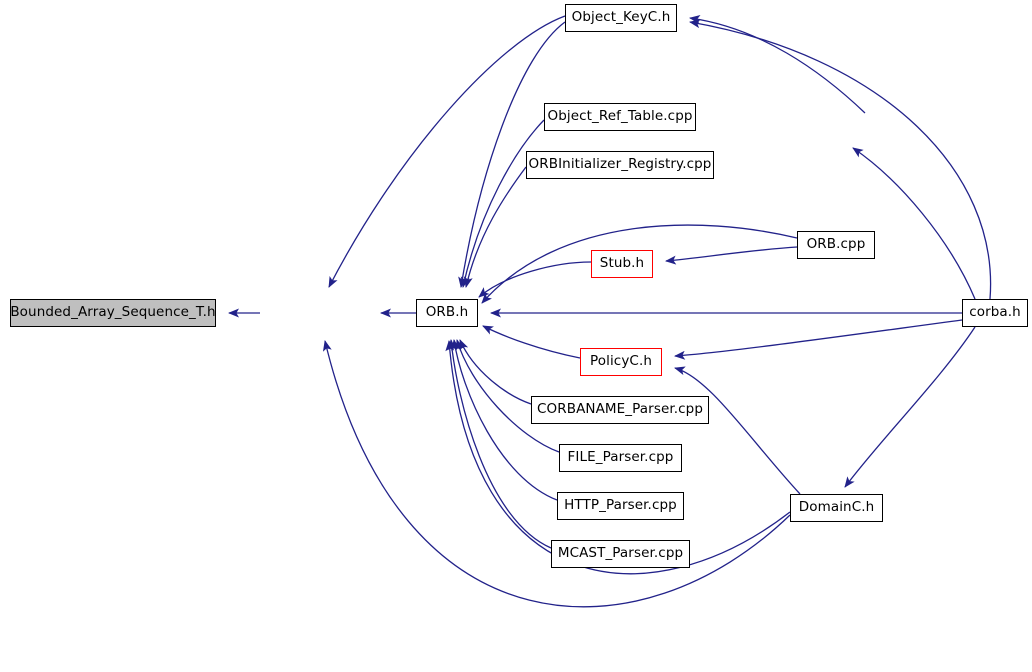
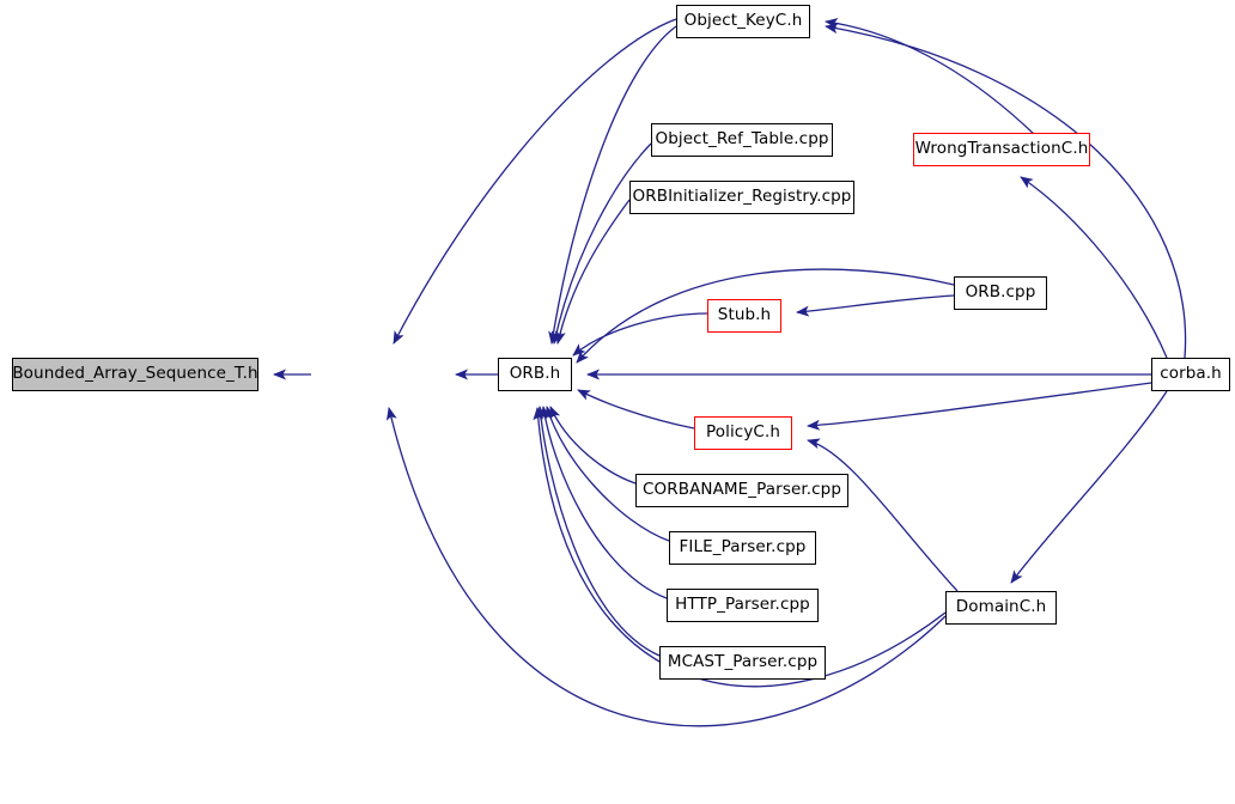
  Bounded_Array_Sequence_T.h
  ORB.h
  Object_KeyC.h
  Object_Ref_Table.cpp
  ORBInitializer_Registry.cpp
+ WrongTransactionC.h
  Stub.h
  ORB.cpp
  corba.h
  PolicyC.h
  CORBANAME_Parser.cpp
  FILE_Parser.cpp
  HTTP_Parser.cpp
  MCAST_Parser.cpp
  DomainC.h
